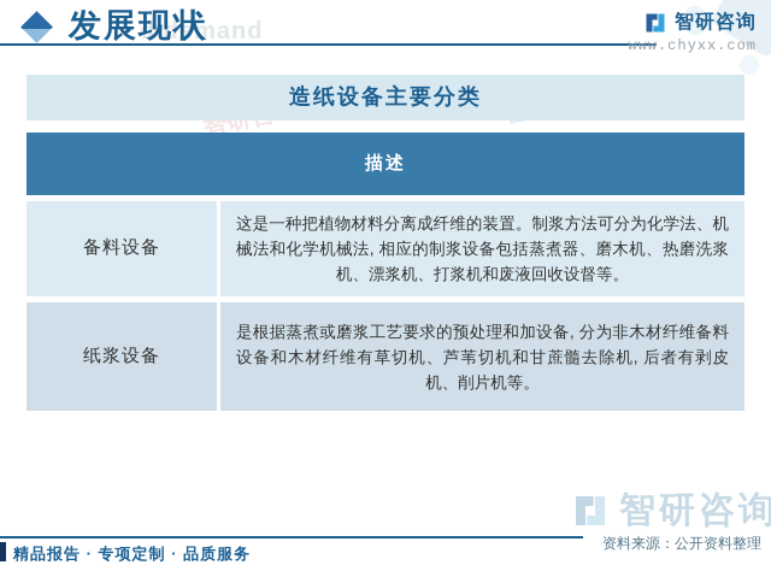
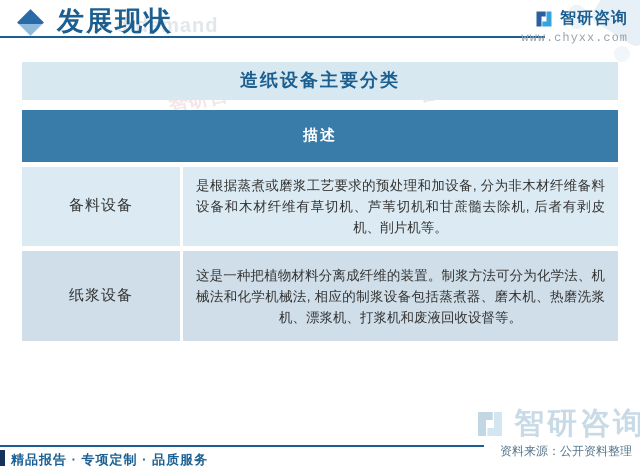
  发展现状
  d demand
  智研咨询
  www.chyxx.com
  造纸设备主要分类
  描述
  备料设备
- 这是一种把植物材料分离成纤维的装置。制浆方法可分为化学法、机械法和化学机械法, 相应的制浆设备包括蒸煮器、磨木机、热磨洗浆机、漂浆机、打浆机和废液回收设督等。
+ 是根据蒸煮或磨浆工艺要求的预处理和加设备, 分为非木材纤维备料设备和木材纤维有草切机、芦苇切机和甘蔗髓去除机, 后者有剥皮机、削片机等。
  纸浆设备
- 是根据蒸煮或磨浆工艺要求的预处理和加设备, 分为非木材纤维备料设备和木材纤维有草切机、芦苇切机和甘蔗髓去除机, 后者有剥皮机、削片机等。
+ 这是一种把植物材料分离成纤维的装置。制浆方法可分为化学法、机械法和化学机械法, 相应的制浆设备包括蒸煮器、磨木机、热磨洗浆机、漂浆机、打浆机和废液回收设督等。
  智研咨询
  精品报告 · 专项定制 · 品质服务
  资料来源：公开资料整理
